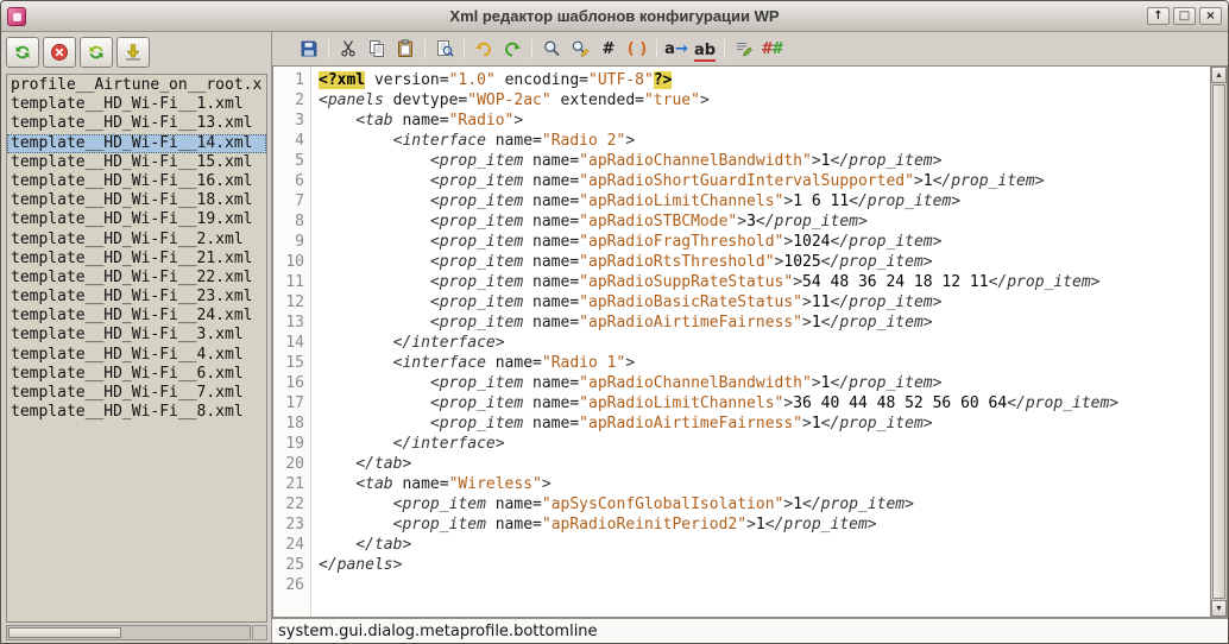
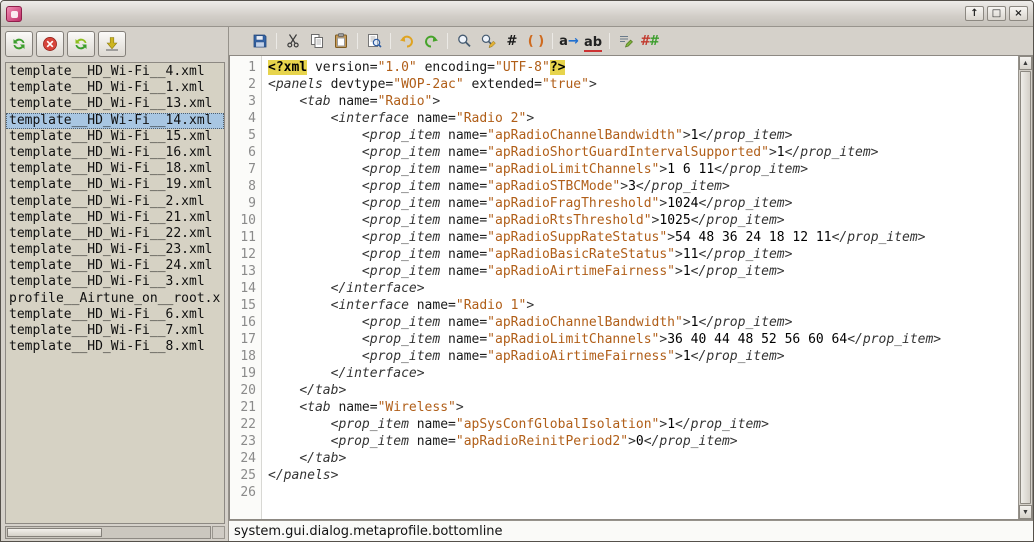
- Xml редактор шаблонов конфигурации WP
  ↑
  □
  ×
- profile__Airtune_on__root.x
+ template__HD_Wi-Fi__4.xml
  template__HD_Wi-Fi__1.xml
  template__HD_Wi-Fi__13.xml
  template__HD_Wi-Fi__14.xml
  template__HD_Wi-Fi__15.xml
  template__HD_Wi-Fi__16.xml
  template__HD_Wi-Fi__18.xml
  template__HD_Wi-Fi__19.xml
  template__HD_Wi-Fi__2.xml
  template__HD_Wi-Fi__21.xml
  template__HD_Wi-Fi__22.xml
  template__HD_Wi-Fi__23.xml
  template__HD_Wi-Fi__24.xml
  template__HD_Wi-Fi__3.xml
- template__HD_Wi-Fi__4.xml
+ profile__Airtune_on__root.x
  template__HD_Wi-Fi__6.xml
  template__HD_Wi-Fi__7.xml
  template__HD_Wi-Fi__8.xml
  #
  ( )
  a→
  ab
  ##
  1
  2
  3
  4
  5
  6
  7
  8
  9
  10
  11
  12
  13
  14
  15
  16
  17
  18
  19
  20
  21
  22
  23
  24
  25
  26
  <?xml version="1.0" encoding="UTF-8"?>
  <panels devtype="WOP-2ac" extended="true">
  <tab name="Radio">
  <interface name="Radio 2">
  <prop_item name="apRadioChannelBandwidth">1</prop_item>
  <prop_item name="apRadioShortGuardIntervalSupported">1</prop_item>
  <prop_item name="apRadioLimitChannels">1 6 11</prop_item>
  <prop_item name="apRadioSTBCMode">3</prop_item>
  <prop_item name="apRadioFragThreshold">1024</prop_item>
  <prop_item name="apRadioRtsThreshold">1025</prop_item>
  <prop_item name="apRadioSuppRateStatus">54 48 36 24 18 12 11</prop_item>
  <prop_item name="apRadioBasicRateStatus">11</prop_item>
  <prop_item name="apRadioAirtimeFairness">1</prop_item>
  </interface>
  <interface name="Radio 1">
  <prop_item name="apRadioChannelBandwidth">1</prop_item>
  <prop_item name="apRadioLimitChannels">36 40 44 48 52 56 60 64</prop_item>
  <prop_item name="apRadioAirtimeFairness">1</prop_item>
  </interface>
  </tab>
  <tab name="Wireless">
  <prop_item name="apSysConfGlobalIsolation">1</prop_item>
- <prop_item name="apRadioReinitPeriod2">1</prop_item>
+ <prop_item name="apRadioReinitPeriod2">0</prop_item>
  </tab>
  </panels>
  system.gui.dialog.metaprofile.bottomline
